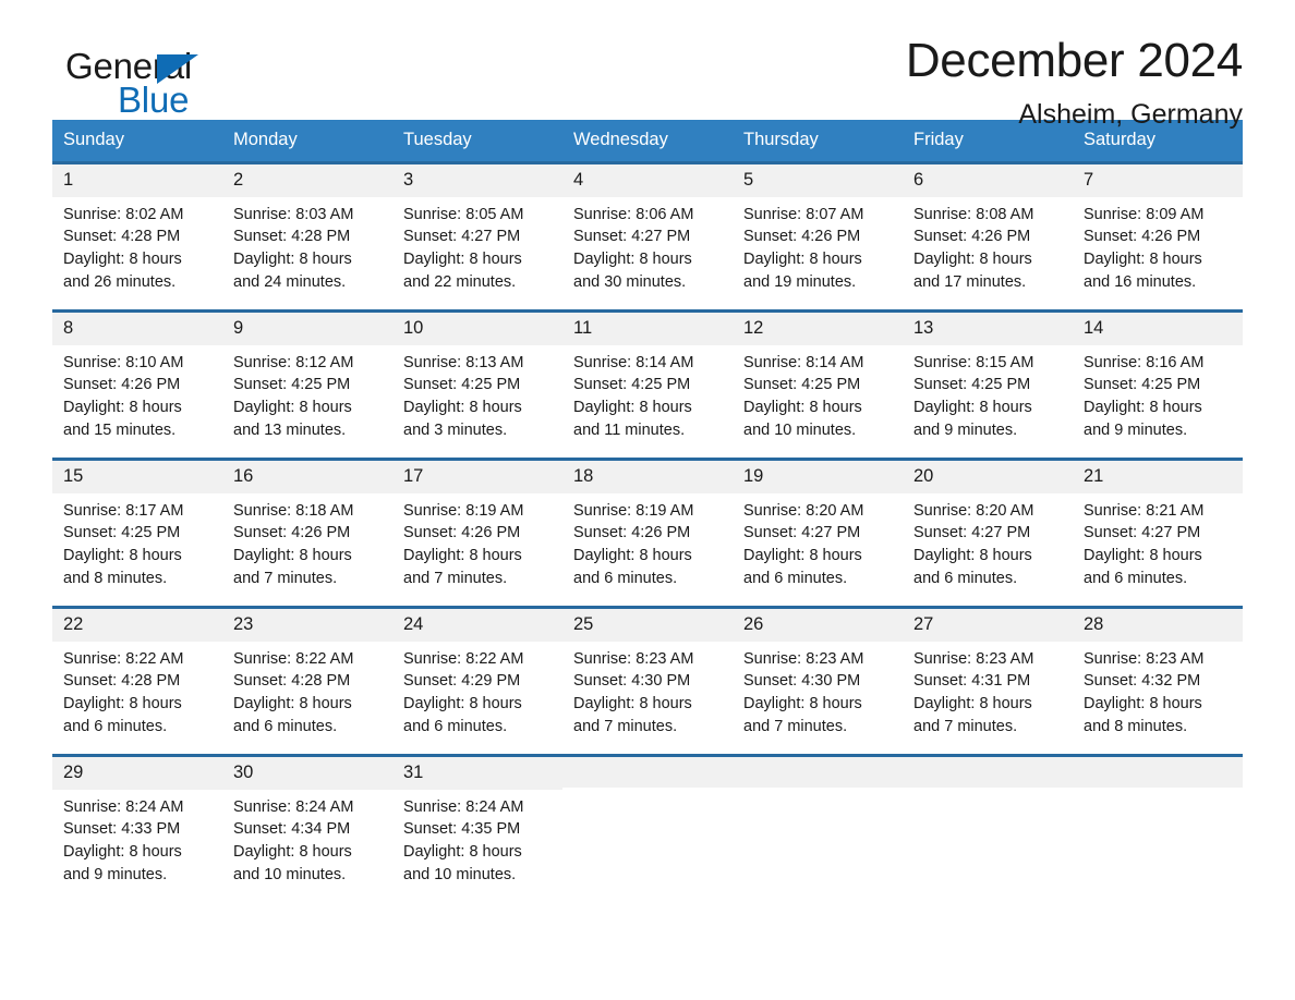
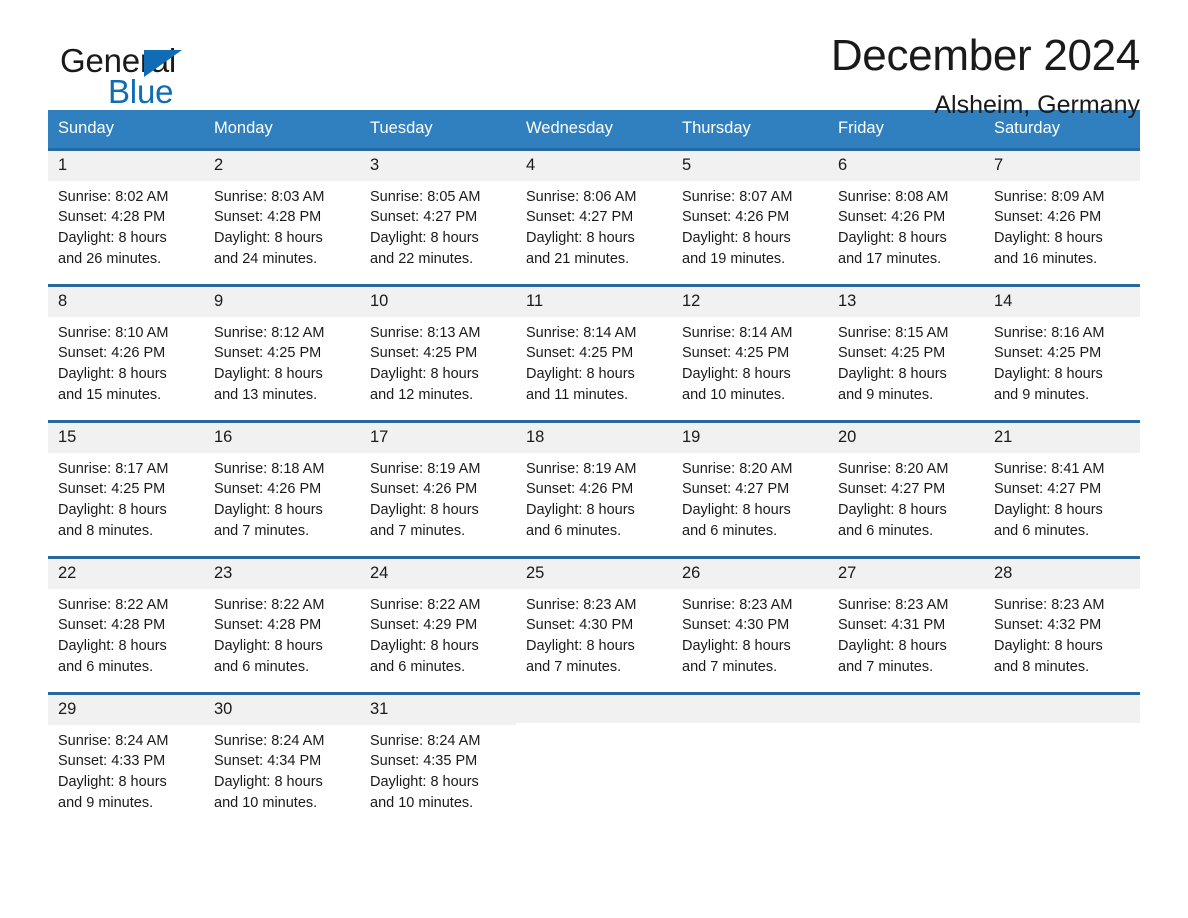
  General
  Blue
  December 2024
  Alsheim, Germany
  Sunday
  Monday
  Tuesday
  Wednesday
  Thursday
  Friday
  Saturday
  1
  Sunrise: 8:02 AM
  Sunset: 4:28 PM
  Daylight: 8 hours
  and 26 minutes.
  2
  Sunrise: 8:03 AM
  Sunset: 4:28 PM
  Daylight: 8 hours
  and 24 minutes.
  3
  Sunrise: 8:05 AM
  Sunset: 4:27 PM
  Daylight: 8 hours
  and 22 minutes.
  4
  Sunrise: 8:06 AM
  Sunset: 4:27 PM
  Daylight: 8 hours
- and 30 minutes.
+ and 21 minutes.
  5
  Sunrise: 8:07 AM
  Sunset: 4:26 PM
  Daylight: 8 hours
  and 19 minutes.
  6
  Sunrise: 8:08 AM
  Sunset: 4:26 PM
  Daylight: 8 hours
  and 17 minutes.
  7
  Sunrise: 8:09 AM
  Sunset: 4:26 PM
  Daylight: 8 hours
  and 16 minutes.
  8
  Sunrise: 8:10 AM
  Sunset: 4:26 PM
  Daylight: 8 hours
  and 15 minutes.
  9
  Sunrise: 8:12 AM
  Sunset: 4:25 PM
  Daylight: 8 hours
  and 13 minutes.
  10
  Sunrise: 8:13 AM
  Sunset: 4:25 PM
  Daylight: 8 hours
- and 3 minutes.
+ and 12 minutes.
  11
  Sunrise: 8:14 AM
  Sunset: 4:25 PM
  Daylight: 8 hours
  and 11 minutes.
  12
  Sunrise: 8:14 AM
  Sunset: 4:25 PM
  Daylight: 8 hours
  and 10 minutes.
  13
  Sunrise: 8:15 AM
  Sunset: 4:25 PM
  Daylight: 8 hours
  and 9 minutes.
  14
  Sunrise: 8:16 AM
  Sunset: 4:25 PM
  Daylight: 8 hours
  and 9 minutes.
  15
  Sunrise: 8:17 AM
  Sunset: 4:25 PM
  Daylight: 8 hours
  and 8 minutes.
  16
  Sunrise: 8:18 AM
  Sunset: 4:26 PM
  Daylight: 8 hours
  and 7 minutes.
  17
  Sunrise: 8:19 AM
  Sunset: 4:26 PM
  Daylight: 8 hours
  and 7 minutes.
  18
  Sunrise: 8:19 AM
  Sunset: 4:26 PM
  Daylight: 8 hours
  and 6 minutes.
  19
  Sunrise: 8:20 AM
  Sunset: 4:27 PM
  Daylight: 8 hours
  and 6 minutes.
  20
  Sunrise: 8:20 AM
  Sunset: 4:27 PM
  Daylight: 8 hours
  and 6 minutes.
  21
- Sunrise: 8:21 AM
+ Sunrise: 8:41 AM
  Sunset: 4:27 PM
  Daylight: 8 hours
  and 6 minutes.
  22
  Sunrise: 8:22 AM
  Sunset: 4:28 PM
  Daylight: 8 hours
  and 6 minutes.
  23
  Sunrise: 8:22 AM
  Sunset: 4:28 PM
  Daylight: 8 hours
  and 6 minutes.
  24
  Sunrise: 8:22 AM
  Sunset: 4:29 PM
  Daylight: 8 hours
  and 6 minutes.
  25
  Sunrise: 8:23 AM
  Sunset: 4:30 PM
  Daylight: 8 hours
  and 7 minutes.
  26
  Sunrise: 8:23 AM
  Sunset: 4:30 PM
  Daylight: 8 hours
  and 7 minutes.
  27
  Sunrise: 8:23 AM
  Sunset: 4:31 PM
  Daylight: 8 hours
  and 7 minutes.
  28
  Sunrise: 8:23 AM
  Sunset: 4:32 PM
  Daylight: 8 hours
  and 8 minutes.
  29
  Sunrise: 8:24 AM
  Sunset: 4:33 PM
  Daylight: 8 hours
  and 9 minutes.
  30
  Sunrise: 8:24 AM
  Sunset: 4:34 PM
  Daylight: 8 hours
  and 10 minutes.
  31
  Sunrise: 8:24 AM
  Sunset: 4:35 PM
  Daylight: 8 hours
  and 10 minutes.
